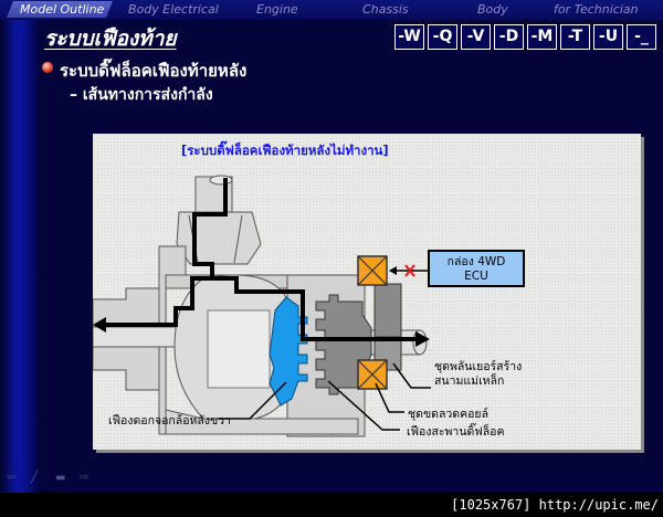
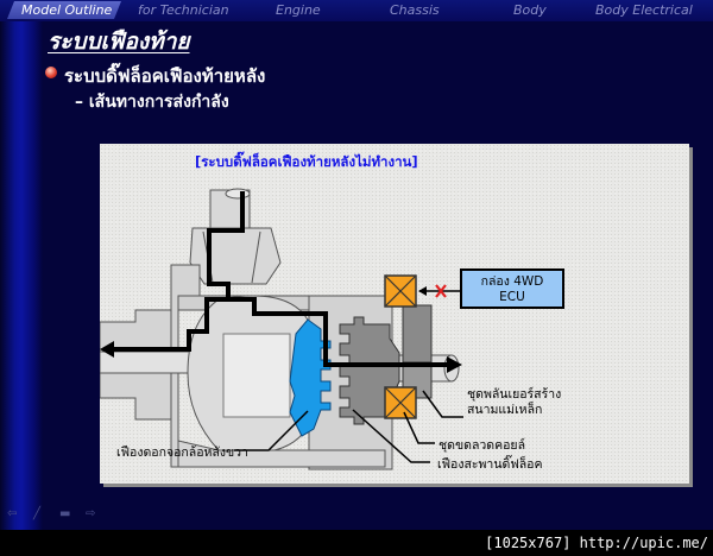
  Model Outline
- Body Electrical
+ for Technician
  Engine
  Chassis
  Body
- for Technician
+ Body Electrical
  ระบบเฟืองท้าย
- -W
- -Q
- -V
- -D
- -M
- -T
- -U
- -_
  ระบบดิ๊ฟล็อคเฟืองท้ายหลัง
  – เส้นทางการส่งกำลัง
  [ระบบดิ๊ฟล็อคเฟืองท้ายหลังไม่ทำงาน]
  กล่อง 4WD
  ECU
  ชุดพลันเยอร์สร้าง
  สนามแม่เหล็ก
  ชุดขดลวดคอยล์
  เฟืองสะพานดิ๊ฟล็อค
  เฟืองดอกจอกล้อหลังขวา
  ⇦
  ╱
  ▬
  ⇨
  [1025x767] http://upic.me/
